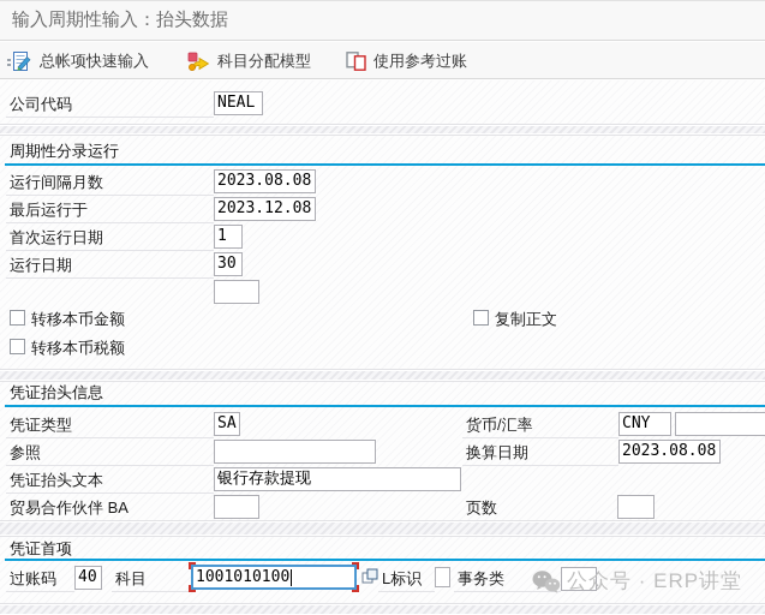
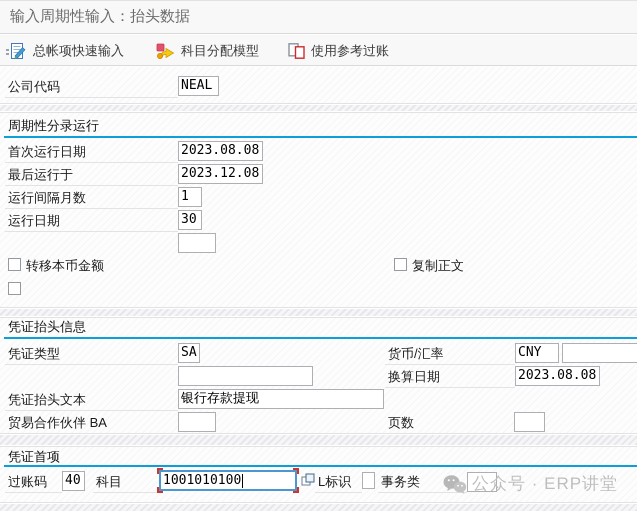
  输入周期性输入：抬头数据
  总帐项快速输入
  科目分配模型
  使用参考过账
  公司代码
  NEAL
  周期性分录运行
- 运行间隔月数
+ 首次运行日期
  2023.08.08
  最后运行于
  2023.12.08
- 首次运行日期
+ 运行间隔月数
  1
  运行日期
  30
  转移本币金额
  复制正文
- 转移本币税额
  凭证抬头信息
  凭证类型
  SA
  货币/汇率
  CNY
- 参照
  换算日期
  2023.08.08
  凭证抬头文本
  银行存款提现
  贸易合作伙伴 BA
  页数
  凭证首项
  过账码
  40
  科目
  1001010100
  L标识
  事务类
  公众号 · ERP讲堂
